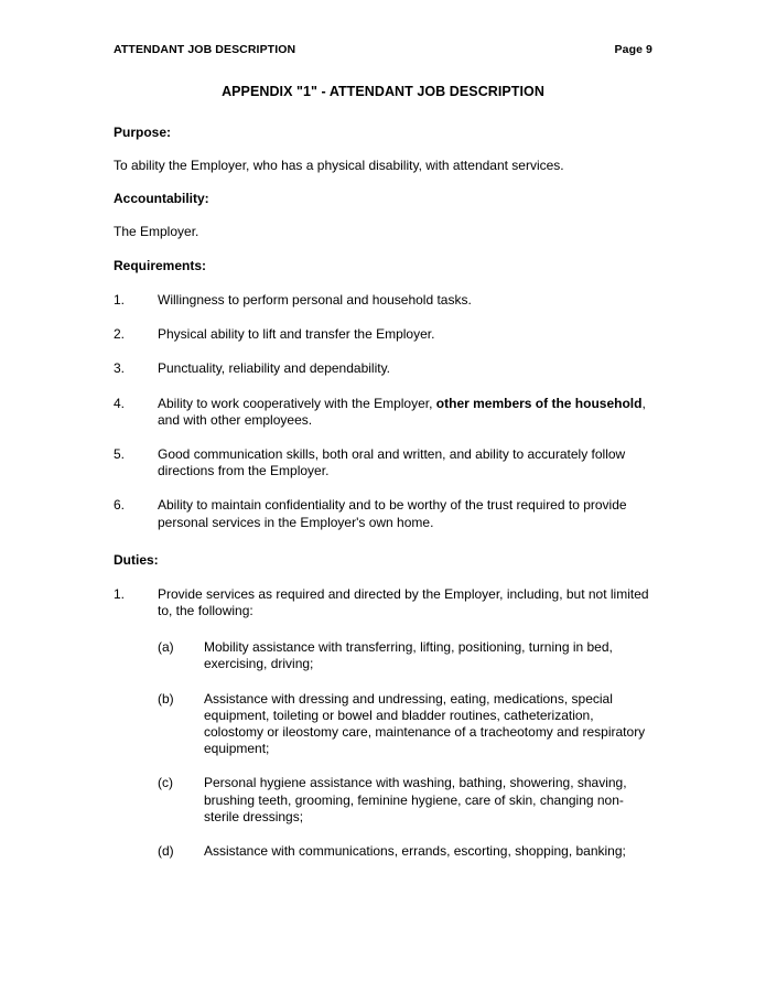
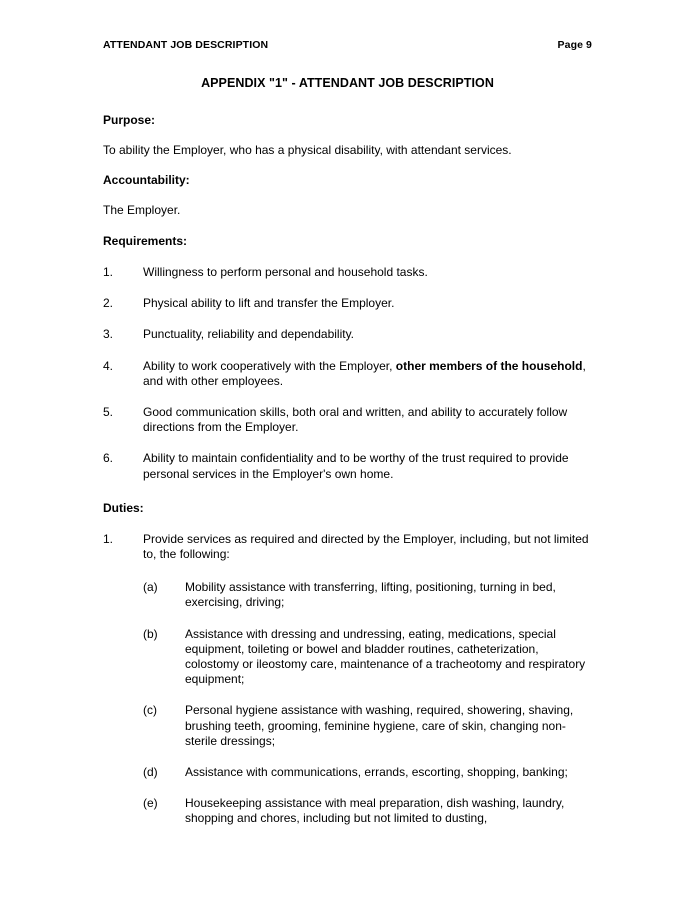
  ATTENDANT JOB DESCRIPTION
  Page 9
  APPENDIX "1" - ATTENDANT JOB DESCRIPTION
  Purpose:
  To ability the Employer, who has a physical disability, with attendant services.
  Accountability:
  The Employer.
  Requirements:
  1.
  Willingness to perform personal and household tasks.
  2.
  Physical ability to lift and transfer the Employer.
  3.
  Punctuality, reliability and dependability.
  4.
  Ability to work cooperatively with the Employer, other members of the household, and with other employees.
  5.
  Good communication skills, both oral and written, and ability to accurately follow directions from the Employer.
  6.
  Ability to maintain confidentiality and to be worthy of the trust required to provide personal services in the Employer's own home.
  Duties:
  1.
  Provide services as required and directed by the Employer, including, but not limited to, the following:
  (a)
  Mobility assistance with transferring, lifting, positioning, turning in bed, exercising, driving;
  (b)
  Assistance with dressing and undressing, eating, medications, special equipment, toileting or bowel and bladder routines, catheterization, colostomy or ileostomy care, maintenance of a tracheotomy and respiratory equipment;
  (c)
- Personal hygiene assistance with washing, bathing, showering, shaving, brushing teeth, grooming, feminine hygiene, care of skin, changing non-sterile dressings;
+ Personal hygiene assistance with washing, required, showering, shaving, brushing teeth, grooming, feminine hygiene, care of skin, changing non-sterile dressings;
  (d)
  Assistance with communications, errands, escorting, shopping, banking;
+ (e)
+ Housekeeping assistance with meal preparation, dish washing, laundry, shopping and chores, including but not limited to dusting,
